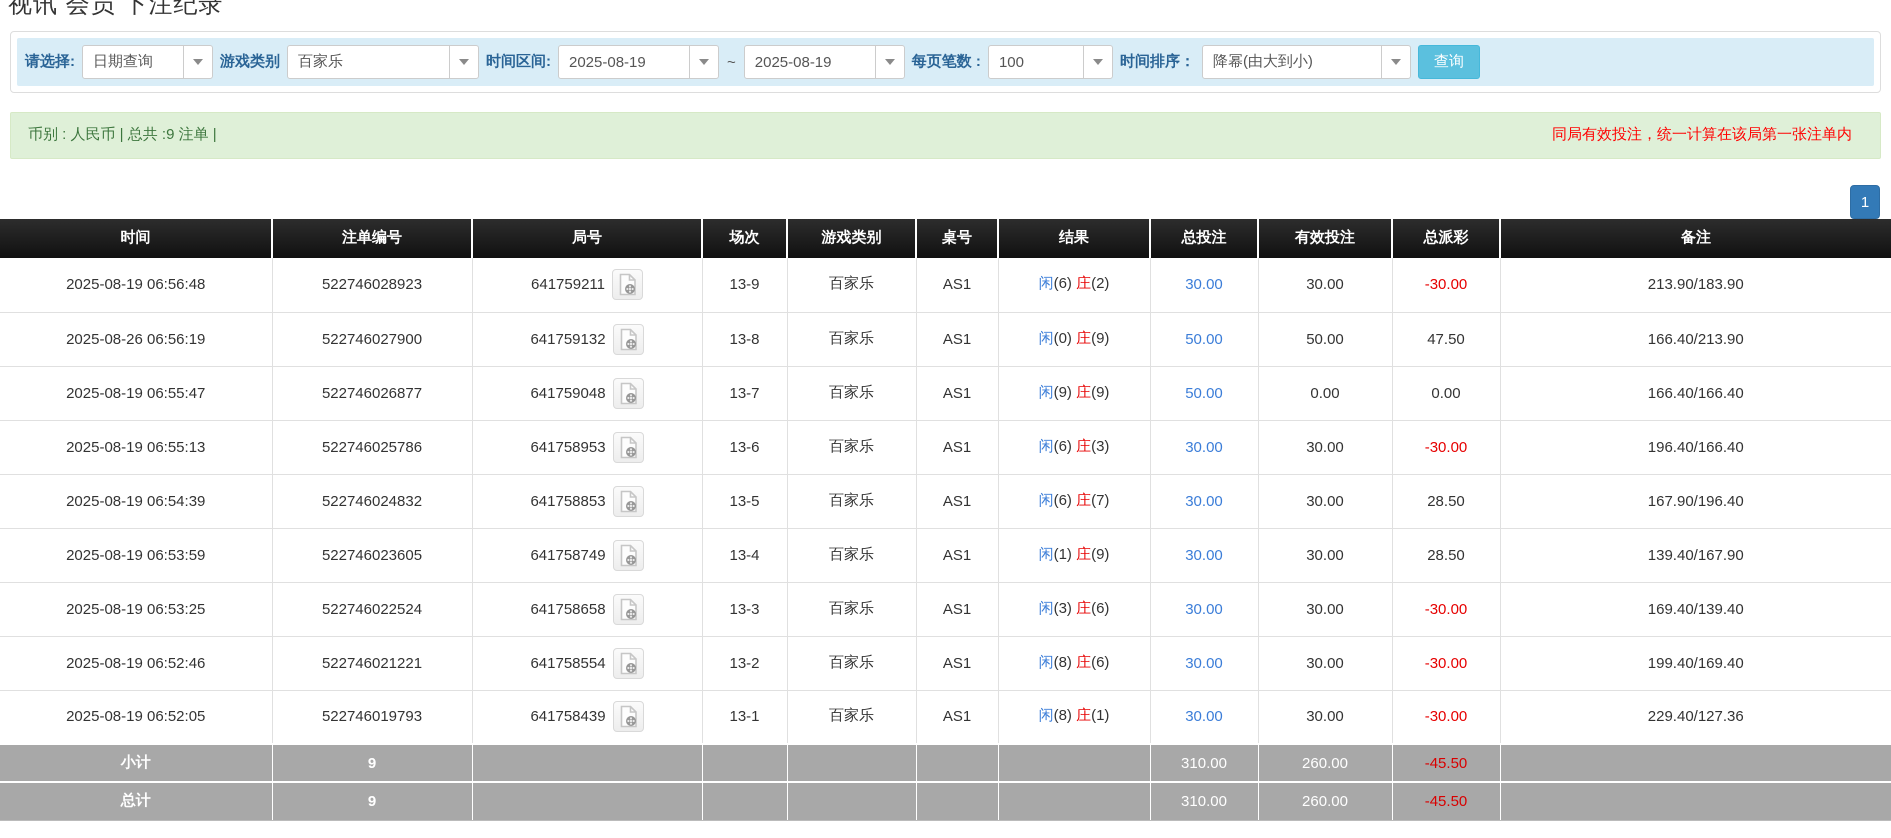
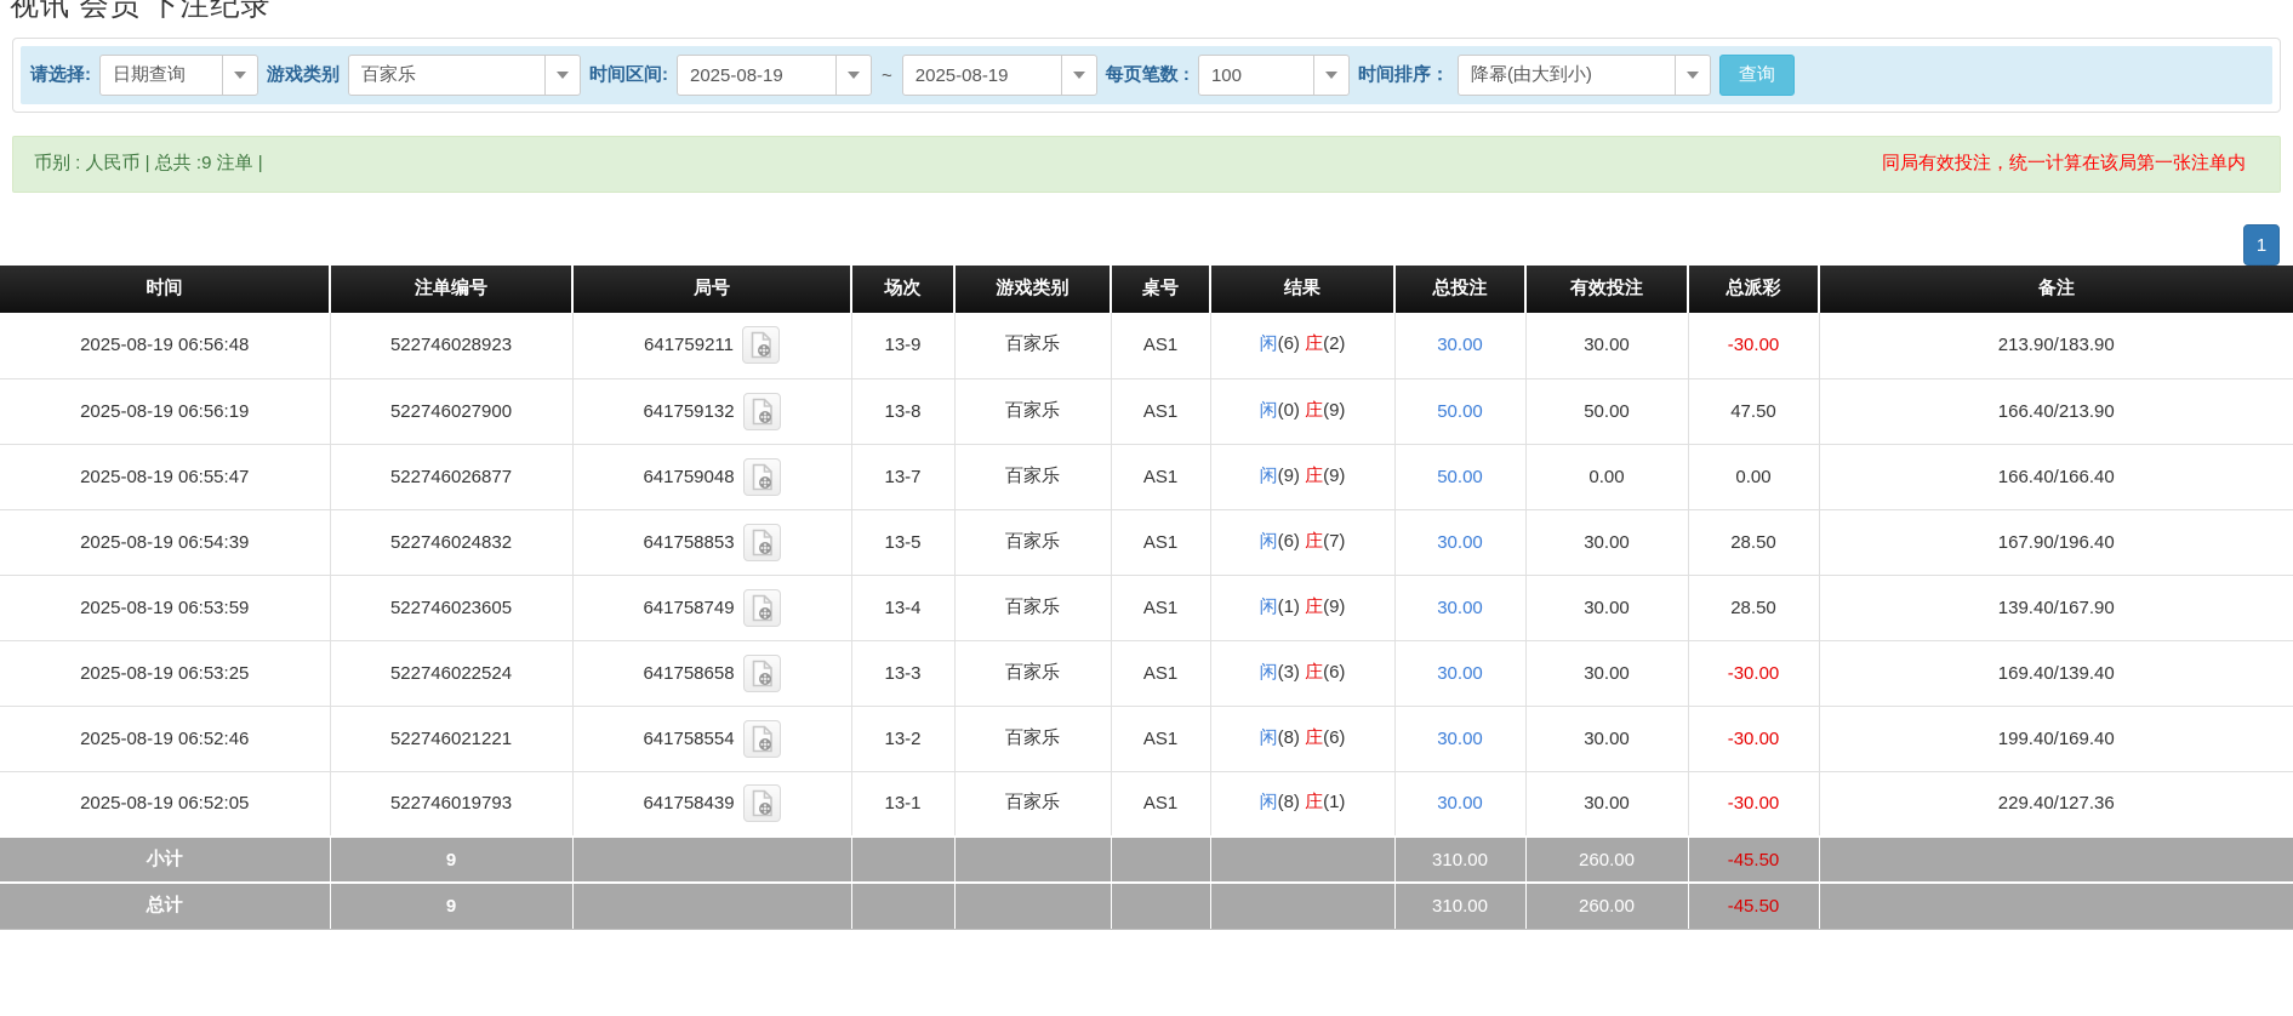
  视讯 会员 下注纪录
  请选择:
  日期查询
  游戏类别
  百家乐
  时间区间:
  2025-08-19
  ~
  2025-08-19
  每页笔数 :
  100
  时间排序：
  降幂(由大到小)
  查询
  币别 : 人民币 | 总共 :9 注单 |
  同局有效投注，统一计算在该局第一张注单内
  1
  时间	注单编号	局号	场次	游戏类别	桌号	结果	总投注	有效投注	总派彩	备注
  2025-08-19 06:56:48	522746028923	641759211	13-9	百家乐	AS1	闲(6) 庄(2)	30.00	30.00	-30.00	213.90/183.90
- 2025-08-26 06:56:19	522746027900	641759132	13-8	百家乐	AS1	闲(0) 庄(9)	50.00	50.00	47.50	166.40/213.90
+ 2025-08-19 06:56:19	522746027900	641759132	13-8	百家乐	AS1	闲(0) 庄(9)	50.00	50.00	47.50	166.40/213.90
  2025-08-19 06:55:47	522746026877	641759048	13-7	百家乐	AS1	闲(9) 庄(9)	50.00	0.00	0.00	166.40/166.40
- 2025-08-19 06:55:13	522746025786	641758953	13-6	百家乐	AS1	闲(6) 庄(3)	30.00	30.00	-30.00	196.40/166.40
  2025-08-19 06:54:39	522746024832	641758853	13-5	百家乐	AS1	闲(6) 庄(7)	30.00	30.00	28.50	167.90/196.40
  2025-08-19 06:53:59	522746023605	641758749	13-4	百家乐	AS1	闲(1) 庄(9)	30.00	30.00	28.50	139.40/167.90
  2025-08-19 06:53:25	522746022524	641758658	13-3	百家乐	AS1	闲(3) 庄(6)	30.00	30.00	-30.00	169.40/139.40
  2025-08-19 06:52:46	522746021221	641758554	13-2	百家乐	AS1	闲(8) 庄(6)	30.00	30.00	-30.00	199.40/169.40
  2025-08-19 06:52:05	522746019793	641758439	13-1	百家乐	AS1	闲(8) 庄(1)	30.00	30.00	-30.00	229.40/127.36
  小计	9						310.00	260.00	-45.50
  总计	9						310.00	260.00	-45.50
